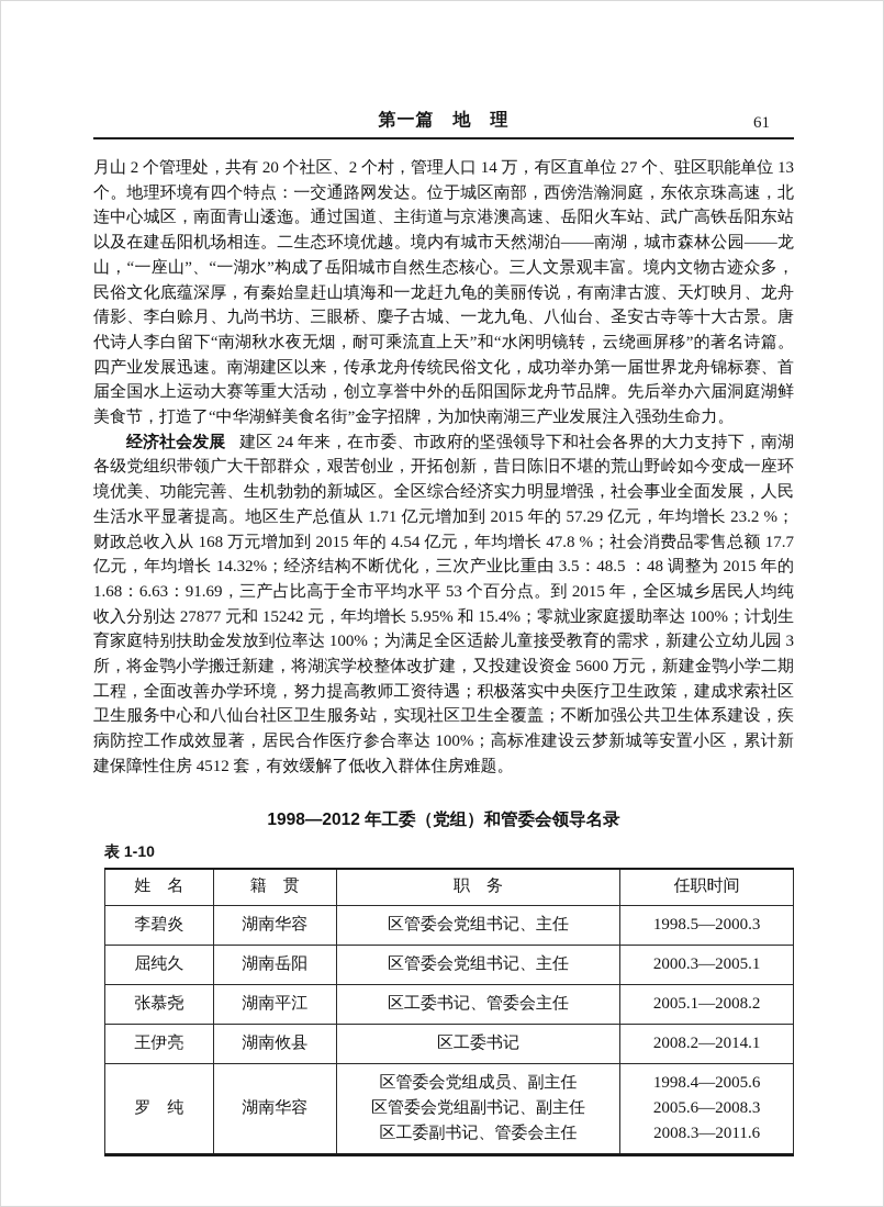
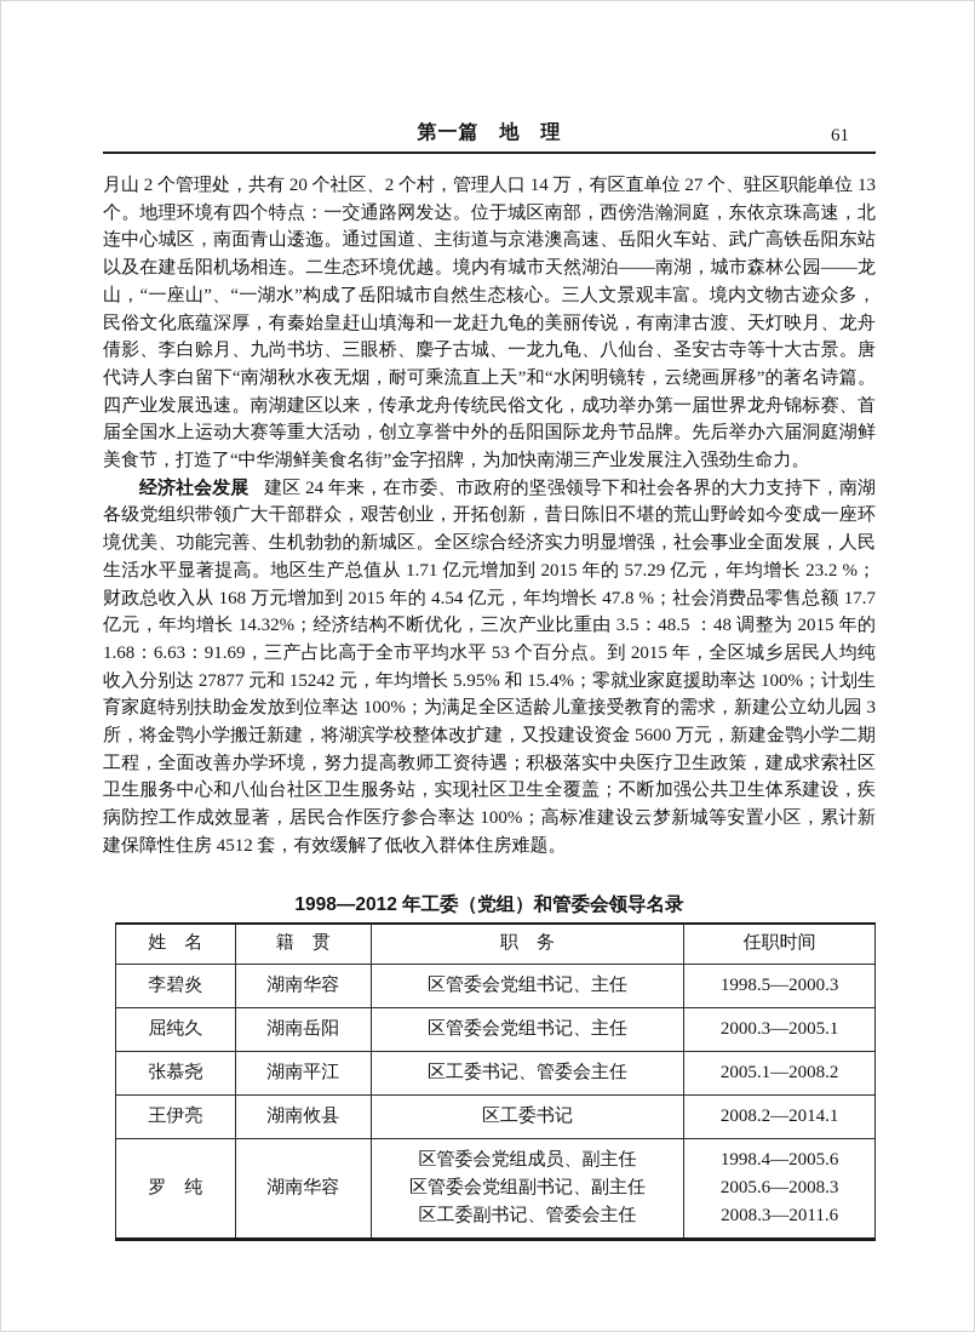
  第一篇 地 理
  61
  月山 2 个管理处，共有 20 个社区、2 个村，管理人口 14 万，有区直单位 27 个、驻区职能单位 13 个。地理环境有四个特点：一交通路网发达。位于城区南部，西傍浩瀚洞庭，东依京珠高速，北连中心城区，南面青山逶迤。通过国道、主街道与京港澳高速、岳阳火车站、武广高铁岳阳东站以及在建岳阳机场相连。二生态环境优越。境内有城市天然湖泊——南湖，城市森林公园——龙山，“一座山”、“一湖水”构成了岳阳城市自然生态核心。三人文景观丰富。境内文物古迹众多，民俗文化底蕴深厚，有秦始皇赶山填海和一龙赶九龟的美丽传说，有南津古渡、天灯映月、龙舟倩影、李白赊月、九尚书坊、三眼桥、麇子古城、一龙九龟、八仙台、圣安古寺等十大古景。唐代诗人李白留下“南湖秋水夜无烟，耐可乘流直上天”和“水闲明镜转，云绕画屏移”的著名诗篇。四产业发展迅速。南湖建区以来，传承龙舟传统民俗文化，成功举办第一届世界龙舟锦标赛、首届全国水上运动大赛等重大活动，创立享誉中外的岳阳国际龙舟节品牌。先后举办六届洞庭湖鲜美食节，打造了“中华湖鲜美食名街”金字招牌，为加快南湖三产业发展注入强劲生命力。
  经济社会发展 建区 24 年来，在市委、市政府的坚强领导下和社会各界的大力支持下，南湖各级党组织带领广大干部群众，艰苦创业，开拓创新，昔日陈旧不堪的荒山野岭如今变成一座环境优美、功能完善、生机勃勃的新城区。全区综合经济实力明显增强，社会事业全面发展，人民生活水平显著提高。地区生产总值从 1.71 亿元增加到 2015 年的 57.29 亿元，年均增长 23.2 %；财政总收入从 168 万元增加到 2015 年的 4.54 亿元，年均增长 47.8 %；社会消费品零售总额 17.7 亿元，年均增长 14.32%；经济结构不断优化，三次产业比重由 3.5：48.5 ：48 调整为 2015 年的 1.68：6.63：91.69，三产占比高于全市平均水平 53 个百分点。到 2015 年，全区城乡居民人均纯收入分别达 27877 元和 15242 元，年均增长 5.95% 和 15.4%；零就业家庭援助率达 100%；计划生育家庭特别扶助金发放到位率达 100%；为满足全区适龄儿童接受教育的需求，新建公立幼儿园 3 所，将金鹗小学搬迁新建，将湖滨学校整体改扩建，又投建设资金 5600 万元，新建金鹗小学二期工程，全面改善办学环境，努力提高教师工资待遇；积极落实中央医疗卫生政策，建成求索社区卫生服务中心和八仙台社区卫生服务站，实现社区卫生全覆盖；不断加强公共卫生体系建设，疾病防控工作成效显著，居民合作医疗参合率达 100%；高标准建设云梦新城等安置小区，累计新建保障性住房 4512 套，有效缓解了低收入群体住房难题。
  1998—2012 年工委（党组）和管委会领导名录
- 表 1-10
  姓 名	籍 贯	职 务	任职时间
  李碧炎	湖南华容	区管委会党组书记、主任	1998.5—2000.3
  屈纯久	湖南岳阳	区管委会党组书记、主任	2000.3—2005.1
  张慕尧	湖南平江	区工委书记、管委会主任	2005.1—2008.2
  王伊亮	湖南攸县	区工委书记	2008.2—2014.1
  罗 纯	湖南华容	区管委会党组成员、副主任 区管委会党组副书记、副主任 区工委副书记、管委会主任	1998.4—2005.6 2005.6—2008.3 2008.3—2011.6
